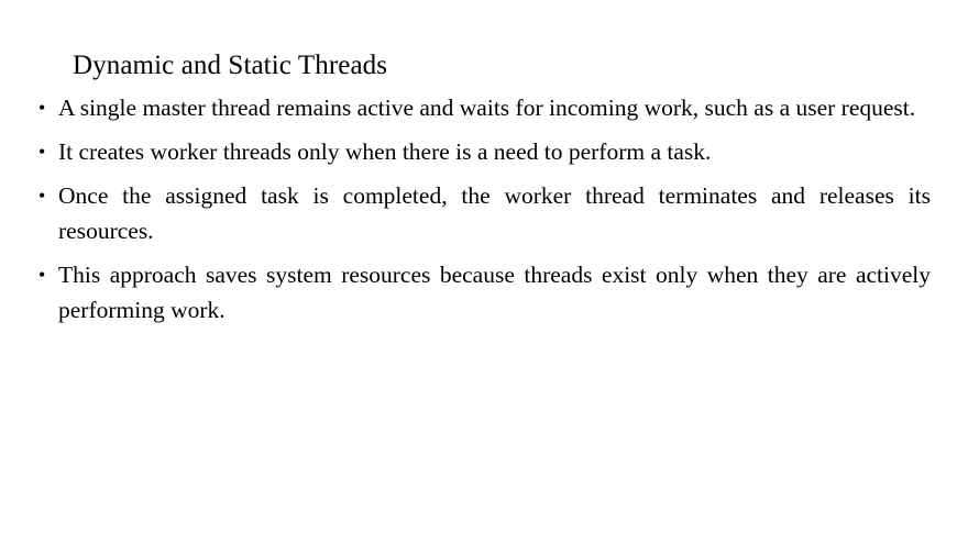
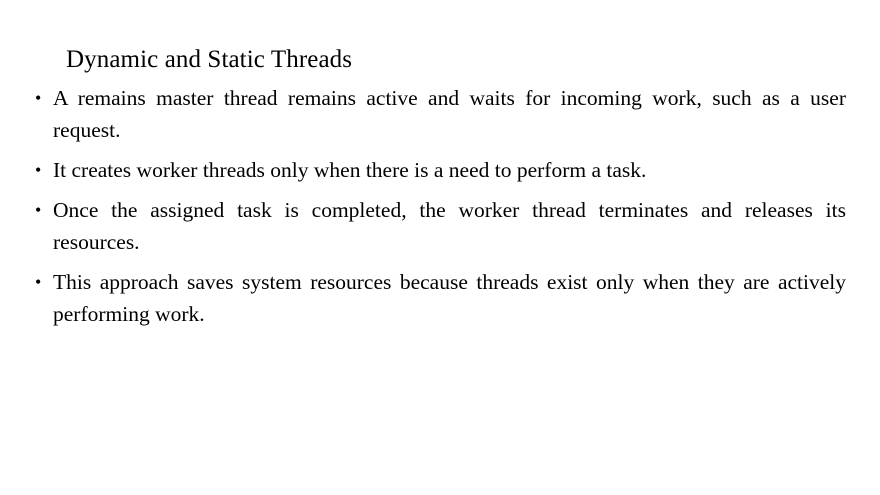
  Dynamic and Static Threads
  •
- A single master thread remains active and waits for incoming work, such as a user request.
+ A remains master thread remains active and waits for incoming work, such as a user request.
  •
  It creates worker threads only when there is a need to perform a task.
  •
  Once the assigned task is completed, the worker thread terminates and releases its resources.
  •
  This approach saves system resources because threads exist only when they are actively performing work.
